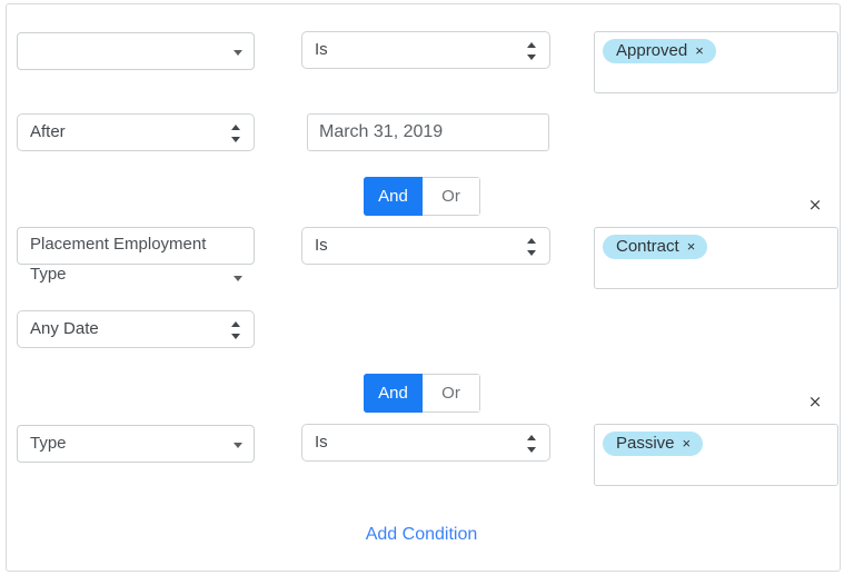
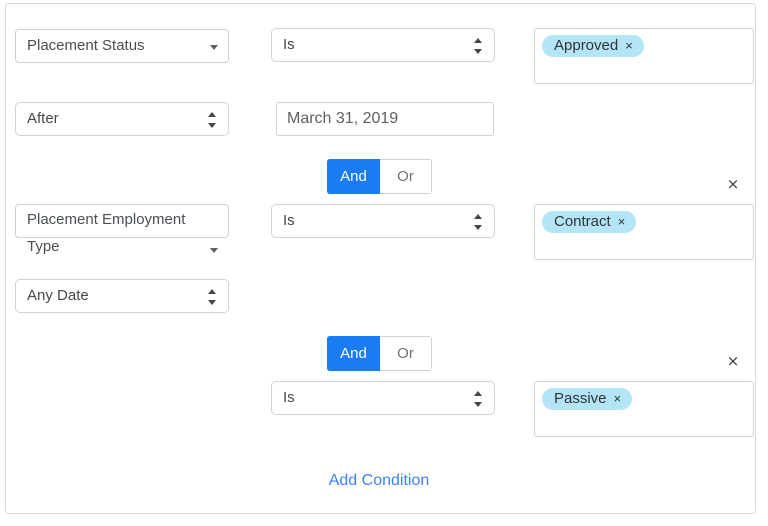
+ Placement Status
  Is
  Approved ×
  After
  March 31, 2019
  And
  Or
  ×
  Placement Employment Type
  Is
  Contract ×
  Any Date
  And
  Or
  ×
- Type
  Is
  Passive ×
  Add Condition
